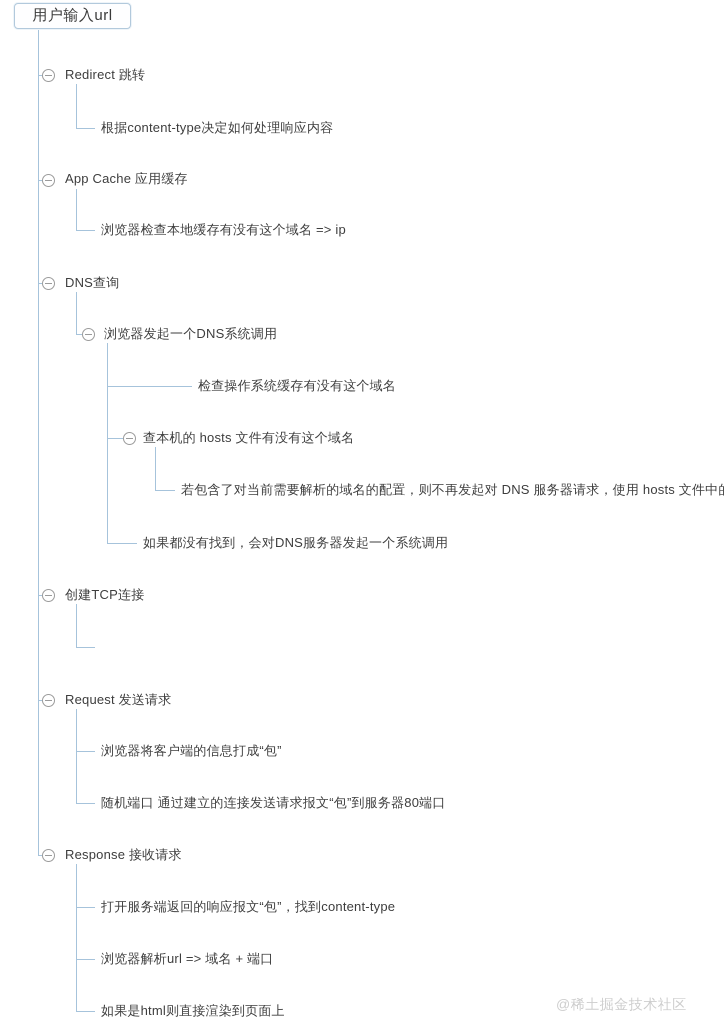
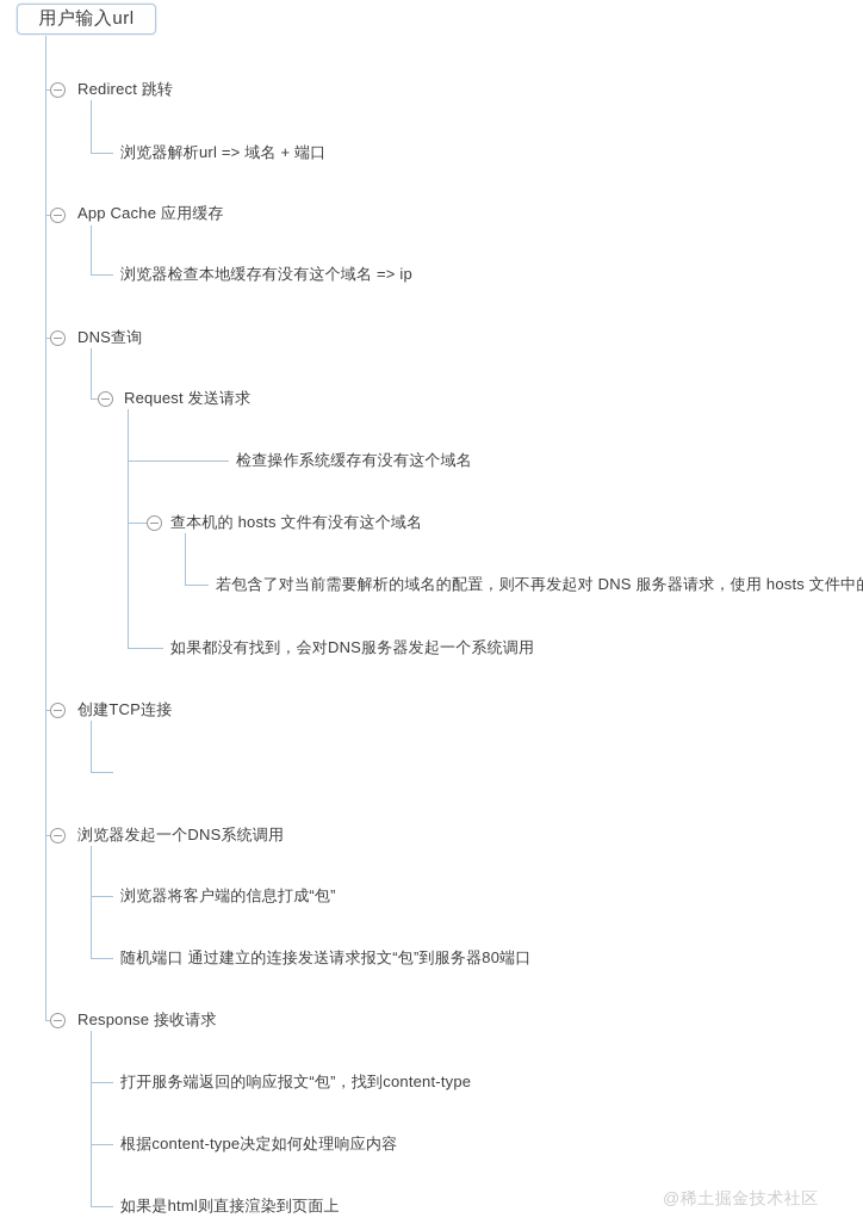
  用户输入url
  Redirect 跳转
- 根据content-type决定如何处理响应内容
+ 浏览器解析url => 域名 + 端口
  App Cache 应用缓存
  浏览器检查本地缓存有没有这个域名 => ip
  DNS查询
- 浏览器发起一个DNS系统调用
+ Request 发送请求
  检查操作系统缓存有没有这个域名
  查本机的 hosts 文件有没有这个域名
  若包含了对当前需要解析的域名的配置，则不再发起对 DNS 服务器请求，使用 hosts 文件中
  如果都没有找到，会对DNS服务器发起一个系统调用
  创建TCP连接
- Request 发送请求
+ 浏览器发起一个DNS系统调用
  浏览器将客户端的信息打成“包”
  随机端口 通过建立的连接发送请求报文“包”到服务器80端口
  Response 接收请求
  打开服务端返回的响应报文“包”，找到content-type
- 浏览器解析url => 域名 + 端口
+ 根据content-type决定如何处理响应内容
  如果是html则直接渲染到页面上
  @稀土掘金技术社区
